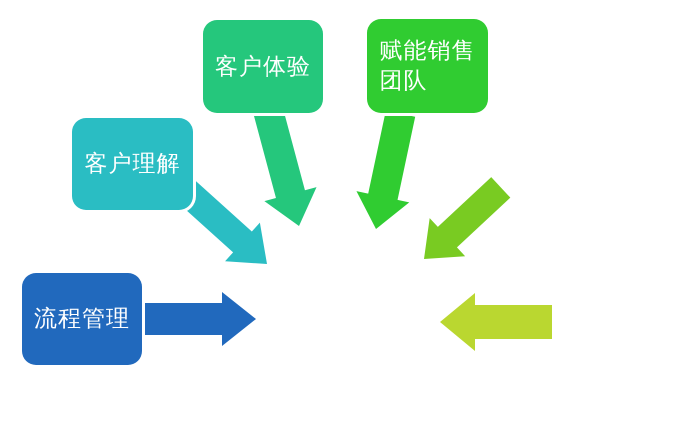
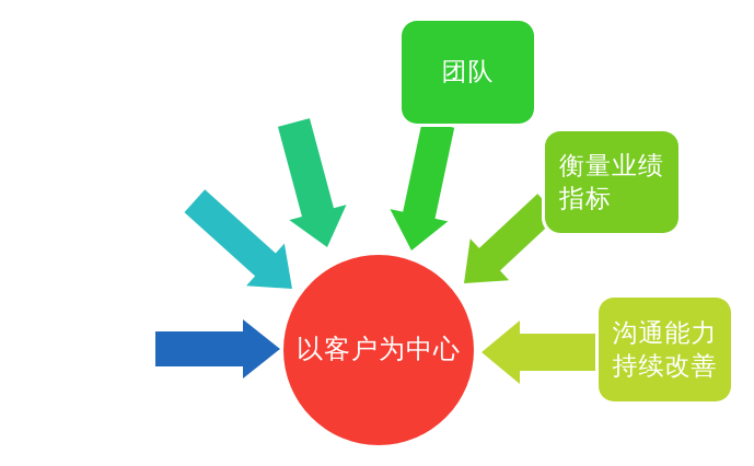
- 流程管理
- 客户理解
- 客户体验
- 赋能销售
  团队
+ 衡量业绩
+ 指标
+ 沟通能力
+ 持续改善
+ 以客户为中心
